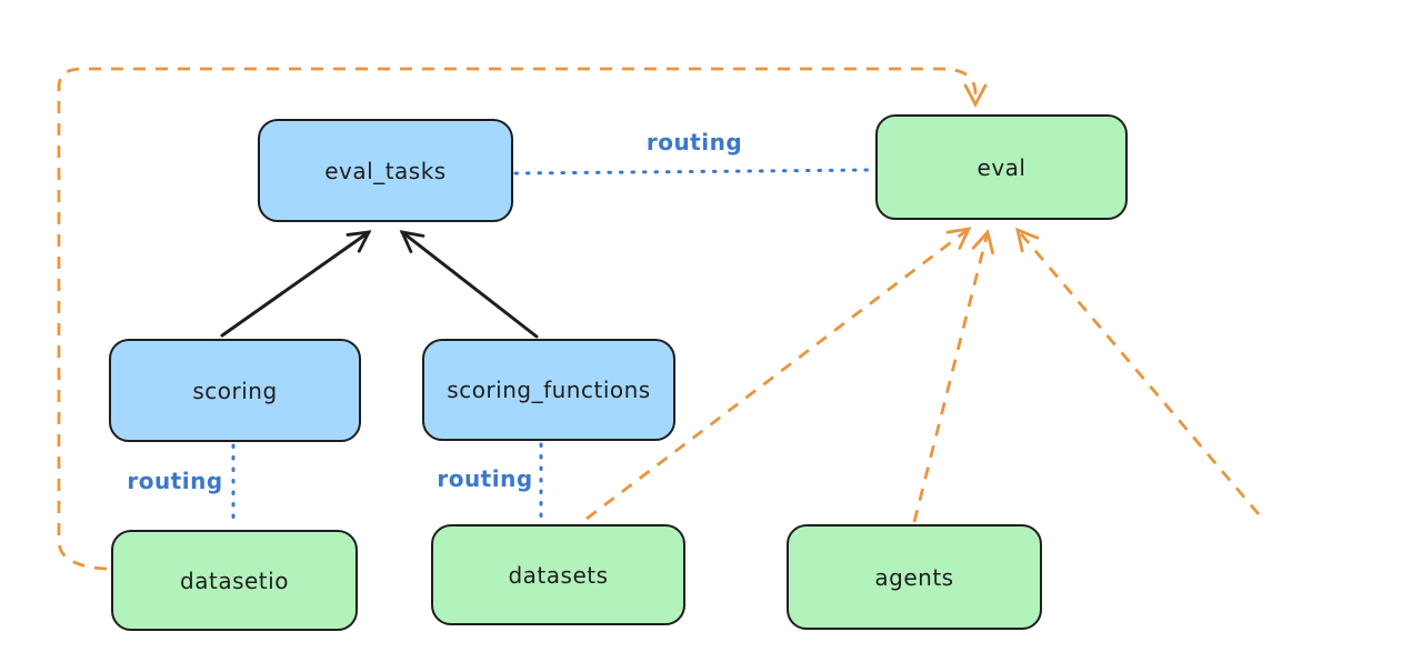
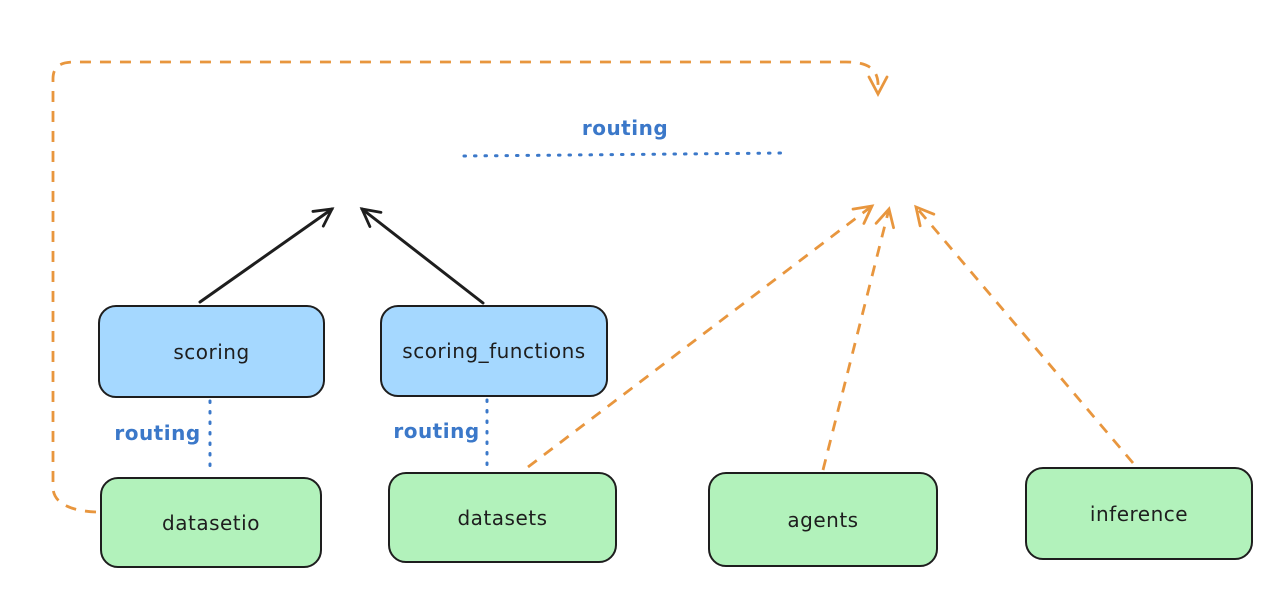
- eval_tasks
- eval
  scoring
  scoring_functions
  datasetio
  datasets
  agents
+ inference
  routing
  routing
  routing
